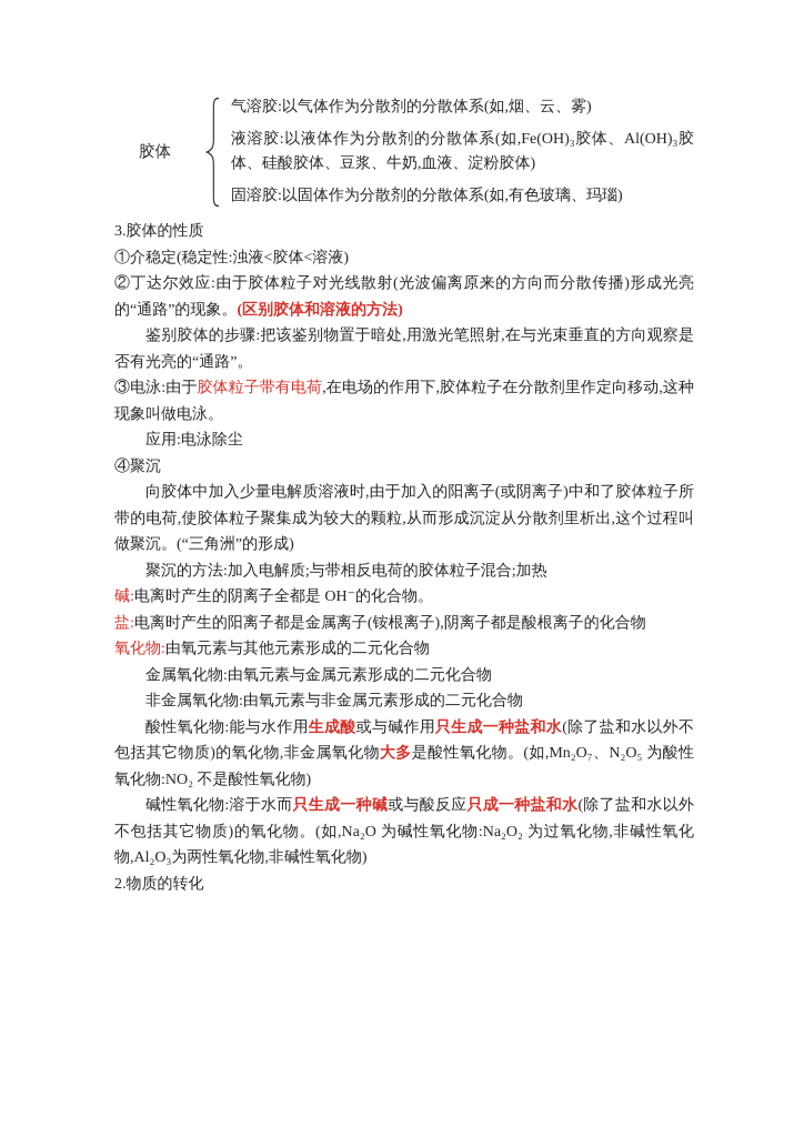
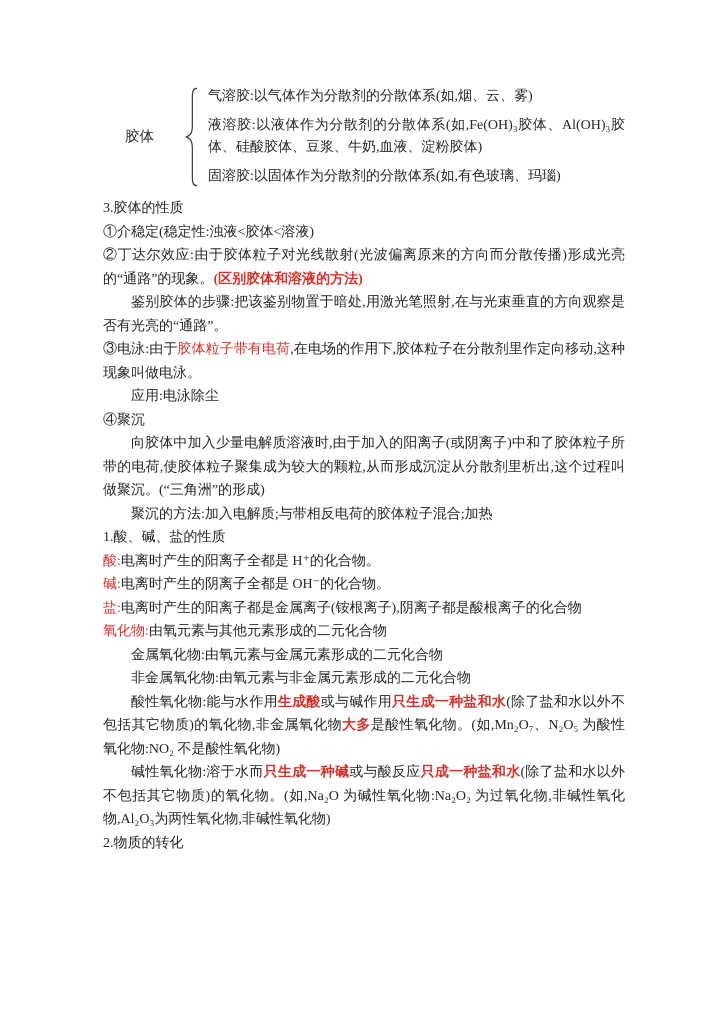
  胶体
  气溶胶:以气体作为分散剂的分散体系(如,烟、云、雾)
  液溶胶:以液体作为分散剂的分散体系(如,Fe(OH)₃胶体、Al(OH)₃胶体、硅酸胶体、豆浆、牛奶,血液、淀粉胶体)
  固溶胶:以固体作为分散剂的分散体系(如,有色玻璃、玛瑙)
  3.胶体的性质
  ①介稳定(稳定性:浊液<胶体<溶液)
  ②丁达尔效应:由于胶体粒子对光线散射(光波偏离原来的方向而分散传播)形成光亮的“通路”的现象。(区别胶体和溶液的方法)
  鉴别胶体的步骤:把该鉴别物置于暗处,用激光笔照射,在与光束垂直的方向观察是否有光亮的“通路”。
  ③电泳:由于胶体粒子带有电荷,在电场的作用下,胶体粒子在分散剂里作定向移动,这种现象叫做电泳。
  应用:电泳除尘
  ④聚沉
  向胶体中加入少量电解质溶液时,由于加入的阳离子(或阴离子)中和了胶体粒子所带的电荷,使胶体粒子聚集成为较大的颗粒,从而形成沉淀从分散剂里析出,这个过程叫做聚沉。(“三角洲”的形成)
  聚沉的方法:加入电解质;与带相反电荷的胶体粒子混合;加热
+ 1.酸、碱、盐的性质
+ 酸:电离时产生的阳离子全都是 H⁺的化合物。
  碱:电离时产生的阴离子全都是 OH⁻的化合物。
  盐:电离时产生的阳离子都是金属离子(铵根离子),阴离子都是酸根离子的化合物
  氧化物:由氧元素与其他元素形成的二元化合物
  金属氧化物:由氧元素与金属元素形成的二元化合物
  非金属氧化物:由氧元素与非金属元素形成的二元化合物
  酸性氧化物:能与水作用生成酸或与碱作用只生成一种盐和水(除了盐和水以外不包括其它物质)的氧化物,非金属氧化物大多是酸性氧化物。(如,Mn₂O₇、N₂O₅ 为酸性氧化物:NO₂ 不是酸性氧化物)
  碱性氧化物:溶于水而只生成一种碱或与酸反应只成一种盐和水(除了盐和水以外不包括其它物质)的氧化物。(如,Na₂O 为碱性氧化物:Na₂O₂ 为过氧化物,非碱性氧化物,Al₂O₃为两性氧化物,非碱性氧化物)
  2.物质的转化
